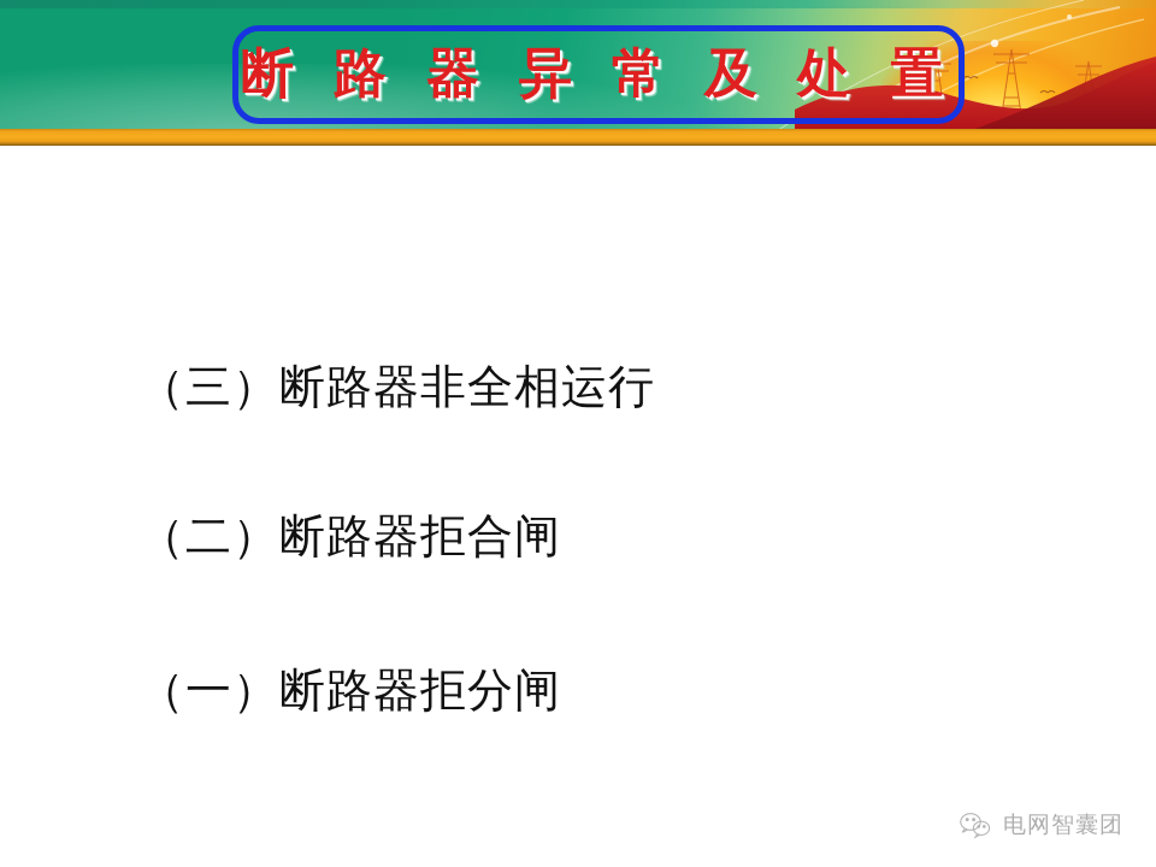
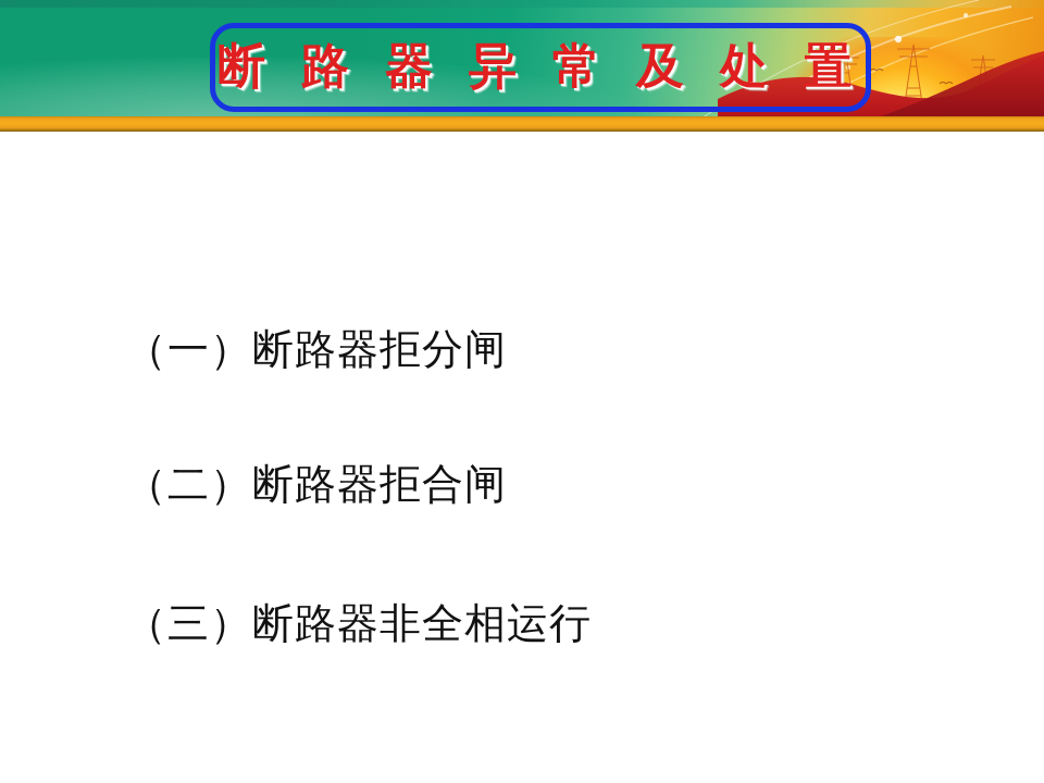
  断 路 器 异 常 及 处 置
- （三）断路器非全相运行
+ （一）断路器拒分闸
  （二）断路器拒合闸
- （一）断路器拒分闸
+ （三）断路器非全相运行
- 电网智囊团
